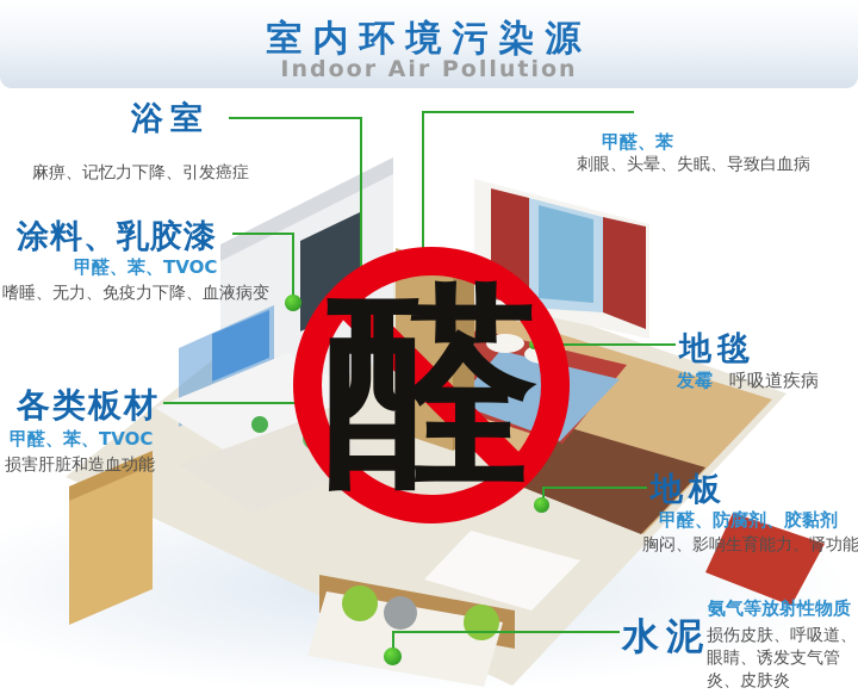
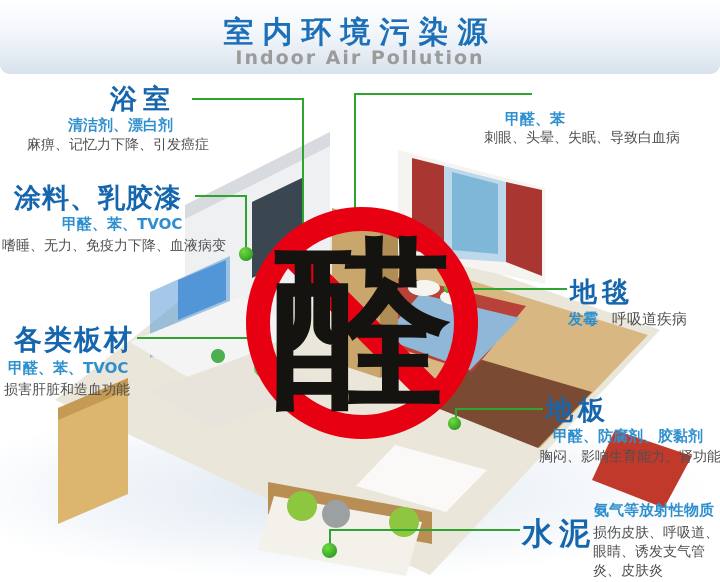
  室内环境污染源
  Indoor Air Pollution
  醛
  浴室
+ 清洁剂、漂白剂
  麻痹、记忆力下降、引发癌症
  涂料、乳胶漆
  甲醛、苯、TVOC
  嗜睡、无力、免疫力下降、血液病变
  各类板材
  甲醛、苯、TVOC
  损害肝脏和造血功能
  甲醛、苯
  刺眼、头晕、失眠、导致白血病
  地毯
  发霉
  呼吸道疾病
  地板
  甲醛、防腐剂、胶黏剂
  胸闷、影响生育能力、肾功能
  氨气等放射性物质
  水泥
  损伤皮肤、呼吸道、眼睛、诱发支气管炎、皮肤炎
